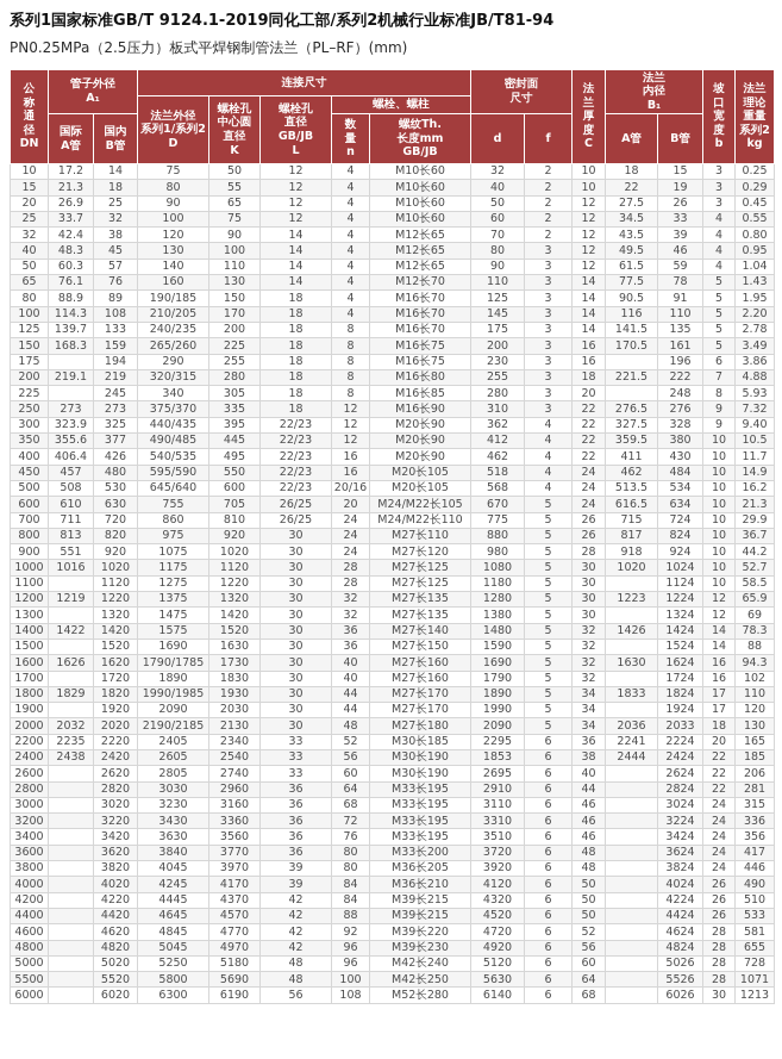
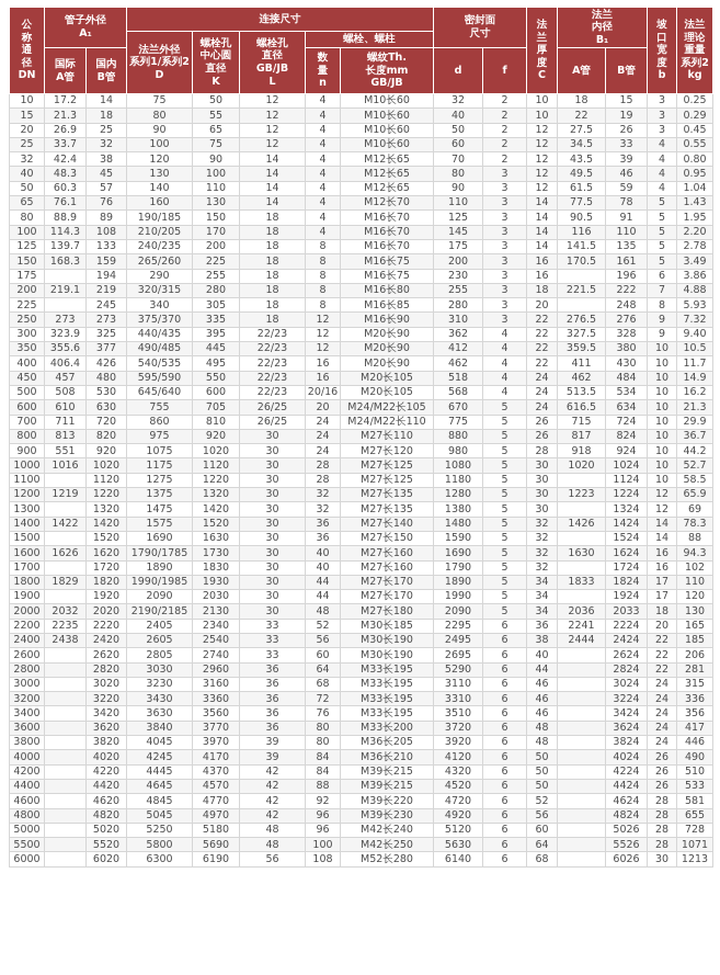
- 系列1国家标准GB/T 9124.1-2019同化工部/系列2机械行业标准JB/T81-94
- PN0.25MPa（2.5压力）板式平焊钢制管法兰（PL–RF）(mm)
  公 称 通 径 DN	管子外径 A₁	连接尺寸	密封面 尺寸	法 兰 厚 度 C	法兰 内径 B₁	坡 口 宽 度 b	法兰 理论 重量 系列2 kg
  法兰外径 系列1/系列2 D	螺栓孔 中心圆 直径 K	螺栓孔 直径 GB/JB L	螺栓、螺柱
  国际 A管	国内 B管	数 量 n	螺纹Th. 长度mm GB/JB	d	f	A管	B管
  10	17.2	14	75	50	12	4	M10长60	32	2	10	18	15	3	0.25
  15	21.3	18	80	55	12	4	M10长60	40	2	10	22	19	3	0.29
  20	26.9	25	90	65	12	4	M10长60	50	2	12	27.5	26	3	0.45
  25	33.7	32	100	75	12	4	M10长60	60	2	12	34.5	33	4	0.55
  32	42.4	38	120	90	14	4	M12长65	70	2	12	43.5	39	4	0.80
  40	48.3	45	130	100	14	4	M12长65	80	3	12	49.5	46	4	0.95
  50	60.3	57	140	110	14	4	M12长65	90	3	12	61.5	59	4	1.04
  65	76.1	76	160	130	14	4	M12长70	110	3	14	77.5	78	5	1.43
  80	88.9	89	190/185	150	18	4	M16长70	125	3	14	90.5	91	5	1.95
  100	114.3	108	210/205	170	18	4	M16长70	145	3	14	116	110	5	2.20
  125	139.7	133	240/235	200	18	8	M16长70	175	3	14	141.5	135	5	2.78
  150	168.3	159	265/260	225	18	8	M16长75	200	3	16	170.5	161	5	3.49
  175		194	290	255	18	8	M16长75	230	3	16		196	6	3.86
  200	219.1	219	320/315	280	18	8	M16长80	255	3	18	221.5	222	7	4.88
  225		245	340	305	18	8	M16长85	280	3	20		248	8	5.93
  250	273	273	375/370	335	18	12	M16长90	310	3	22	276.5	276	9	7.32
  300	323.9	325	440/435	395	22/23	12	M20长90	362	4	22	327.5	328	9	9.40
  350	355.6	377	490/485	445	22/23	12	M20长90	412	4	22	359.5	380	10	10.5
  400	406.4	426	540/535	495	22/23	16	M20长90	462	4	22	411	430	10	11.7
  450	457	480	595/590	550	22/23	16	M20长105	518	4	24	462	484	10	14.9
  500	508	530	645/640	600	22/23	20/16	M20长105	568	4	24	513.5	534	10	16.2
  600	610	630	755	705	26/25	20	M24/M22长105	670	5	24	616.5	634	10	21.3
  700	711	720	860	810	26/25	24	M24/M22长110	775	5	26	715	724	10	29.9
  800	813	820	975	920	30	24	M27长110	880	5	26	817	824	10	36.7
  900	551	920	1075	1020	30	24	M27长120	980	5	28	918	924	10	44.2
  1000	1016	1020	1175	1120	30	28	M27长125	1080	5	30	1020	1024	10	52.7
  1100		1120	1275	1220	30	28	M27长125	1180	5	30		1124	10	58.5
  1200	1219	1220	1375	1320	30	32	M27长135	1280	5	30	1223	1224	12	65.9
  1300		1320	1475	1420	30	32	M27长135	1380	5	30		1324	12	69
  1400	1422	1420	1575	1520	30	36	M27长140	1480	5	32	1426	1424	14	78.3
  1500		1520	1690	1630	30	36	M27长150	1590	5	32		1524	14	88
  1600	1626	1620	1790/1785	1730	30	40	M27长160	1690	5	32	1630	1624	16	94.3
  1700		1720	1890	1830	30	40	M27长160	1790	5	32		1724	16	102
  1800	1829	1820	1990/1985	1930	30	44	M27长170	1890	5	34	1833	1824	17	110
  1900		1920	2090	2030	30	44	M27长170	1990	5	34		1924	17	120
  2000	2032	2020	2190/2185	2130	30	48	M27长180	2090	5	34	2036	2033	18	130
  2200	2235	2220	2405	2340	33	52	M30长185	2295	6	36	2241	2224	20	165
- 2400	2438	2420	2605	2540	33	56	M30长190	1853	6	38	2444	2424	22	185
+ 2400	2438	2420	2605	2540	33	56	M30长190	2495	6	38	2444	2424	22	185
  2600		2620	2805	2740	33	60	M30长190	2695	6	40		2624	22	206
- 2800		2820	3030	2960	36	64	M33长195	2910	6	44		2824	22	281
+ 2800		2820	3030	2960	36	64	M33长195	5290	6	44		2824	22	281
  3000		3020	3230	3160	36	68	M33长195	3110	6	46		3024	24	315
  3200		3220	3430	3360	36	72	M33长195	3310	6	46		3224	24	336
  3400		3420	3630	3560	36	76	M33长195	3510	6	46		3424	24	356
  3600		3620	3840	3770	36	80	M33长200	3720	6	48		3624	24	417
  3800		3820	4045	3970	39	80	M36长205	3920	6	48		3824	24	446
  4000		4020	4245	4170	39	84	M36长210	4120	6	50		4024	26	490
  4200		4220	4445	4370	42	84	M39长215	4320	6	50		4224	26	510
  4400		4420	4645	4570	42	88	M39长215	4520	6	50		4424	26	533
  4600		4620	4845	4770	42	92	M39长220	4720	6	52		4624	28	581
  4800		4820	5045	4970	42	96	M39长230	4920	6	56		4824	28	655
  5000		5020	5250	5180	48	96	M42长240	5120	6	60		5026	28	728
  5500		5520	5800	5690	48	100	M42长250	5630	6	64		5526	28	1071
  6000		6020	6300	6190	56	108	M52长280	6140	6	68		6026	30	1213
